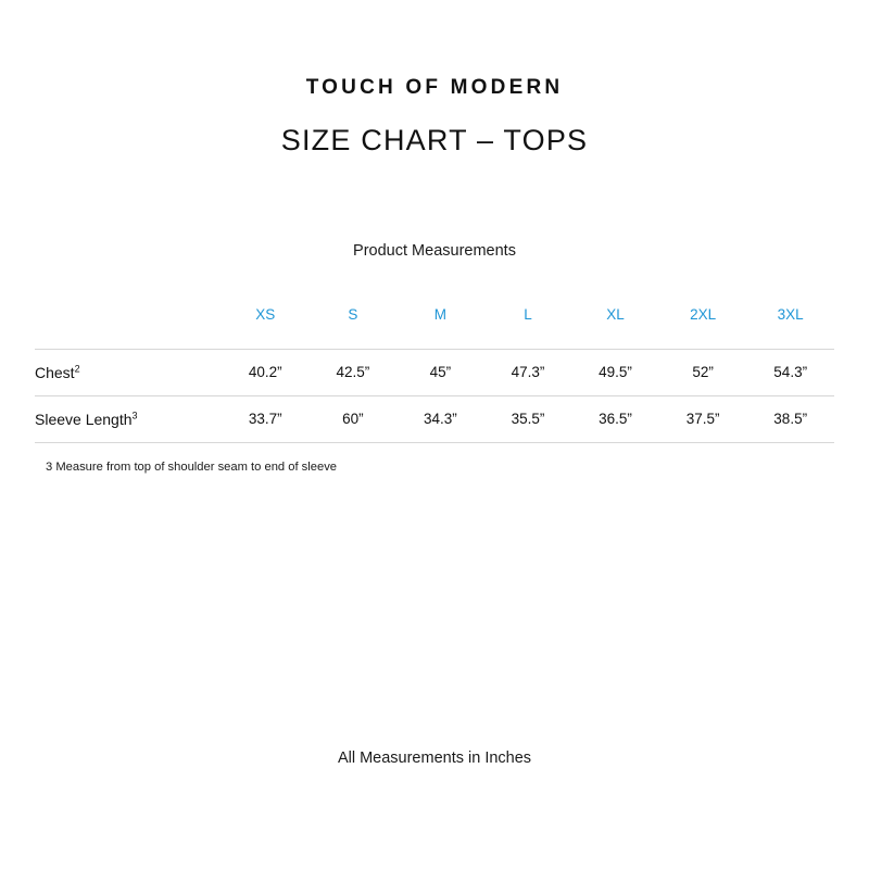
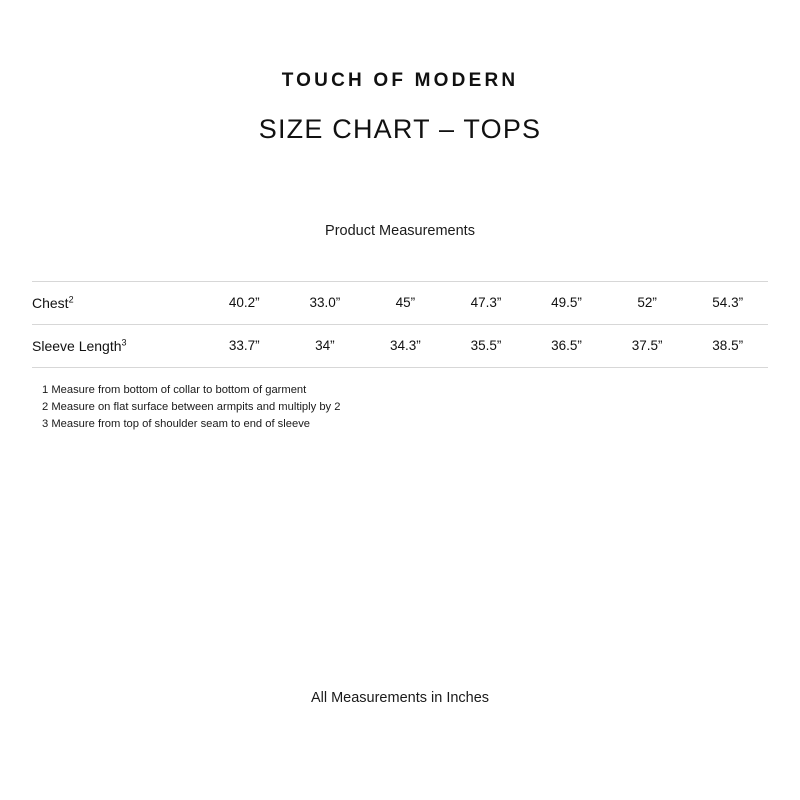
  TOUCH OF MODERN
  SIZE CHART – TOPS
  Product Measurements
- 	XS	S	M	L	XL	2XL	3XL
- Chest2	40.2”	42.5”	45”	47.3”	49.5”	52”	54.3”
+ Chest2	40.2”	33.0”	45”	47.3”	49.5”	52”	54.3”
- Sleeve Length3	33.7”	60”	34.3”	35.5”	36.5”	37.5”	38.5”
+ Sleeve Length3	33.7”	34”	34.3”	35.5”	36.5”	37.5”	38.5”
+ 1 Measure from bottom of collar to bottom of garment
+ 2 Measure on flat surface between armpits and multiply by 2
  3 Measure from top of shoulder seam to end of sleeve
  All Measurements in Inches
